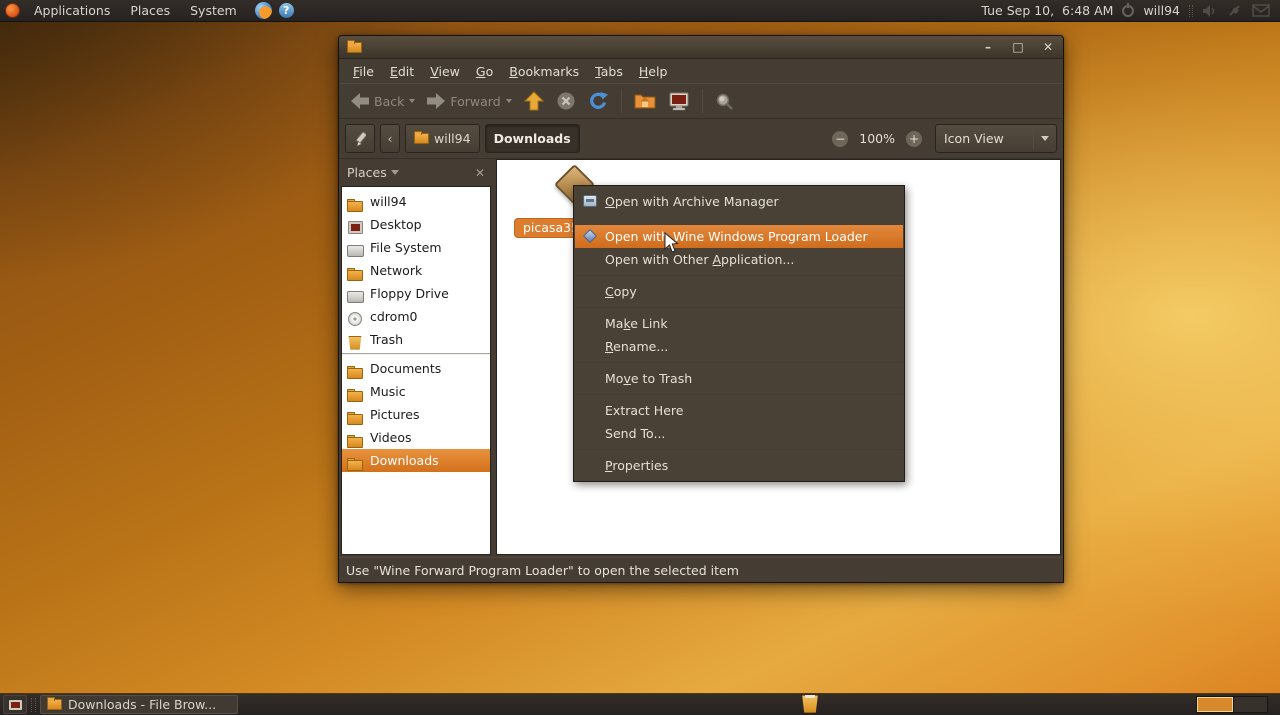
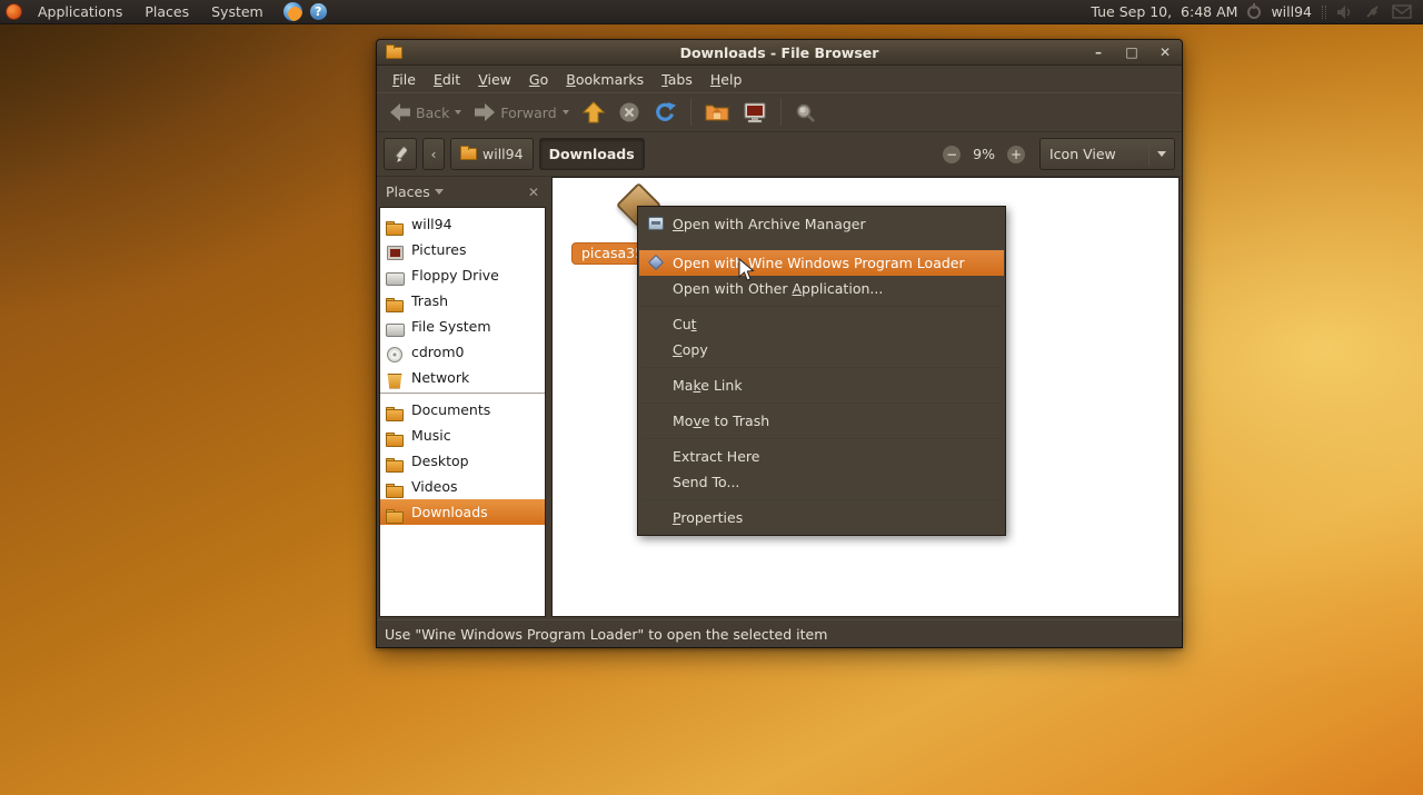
  Applications
  Places
  System
  ?
  Tue Sep 10, 6:48 AM
  will94
+ Downloads - File Browser
  –
  □
  ✕
  File
  Edit
  View
  Go
  Bookmarks
  Tabs
  Help
  Back
  Forward
  ‹
  will94
  Downloads
  −
- 100%
+ 9%
  +
  Icon View
  Places
  ✕
  will94
- Desktop
+ Pictures
- File System
+ Floppy Drive
- Network
+ Trash
- Floppy Drive
+ File System
  cdrom0
- Trash
+ Network
  Documents
  Music
- Pictures
+ Desktop
  Videos
  Downloads
  picasa3
- Use "Wine Forward Program Loader" to open the selected item
+ Use "Wine Windows Program Loader" to open the selected item
  Open with Archive Manager
  Open wit Wine Windows Program Loader
  Open with Other Application...
+ Cut
  Copy
  Make Link
- Rename...
  Move to Trash
  Extract Here
  Send To...
  Properties
- Downloads - File Brow...
